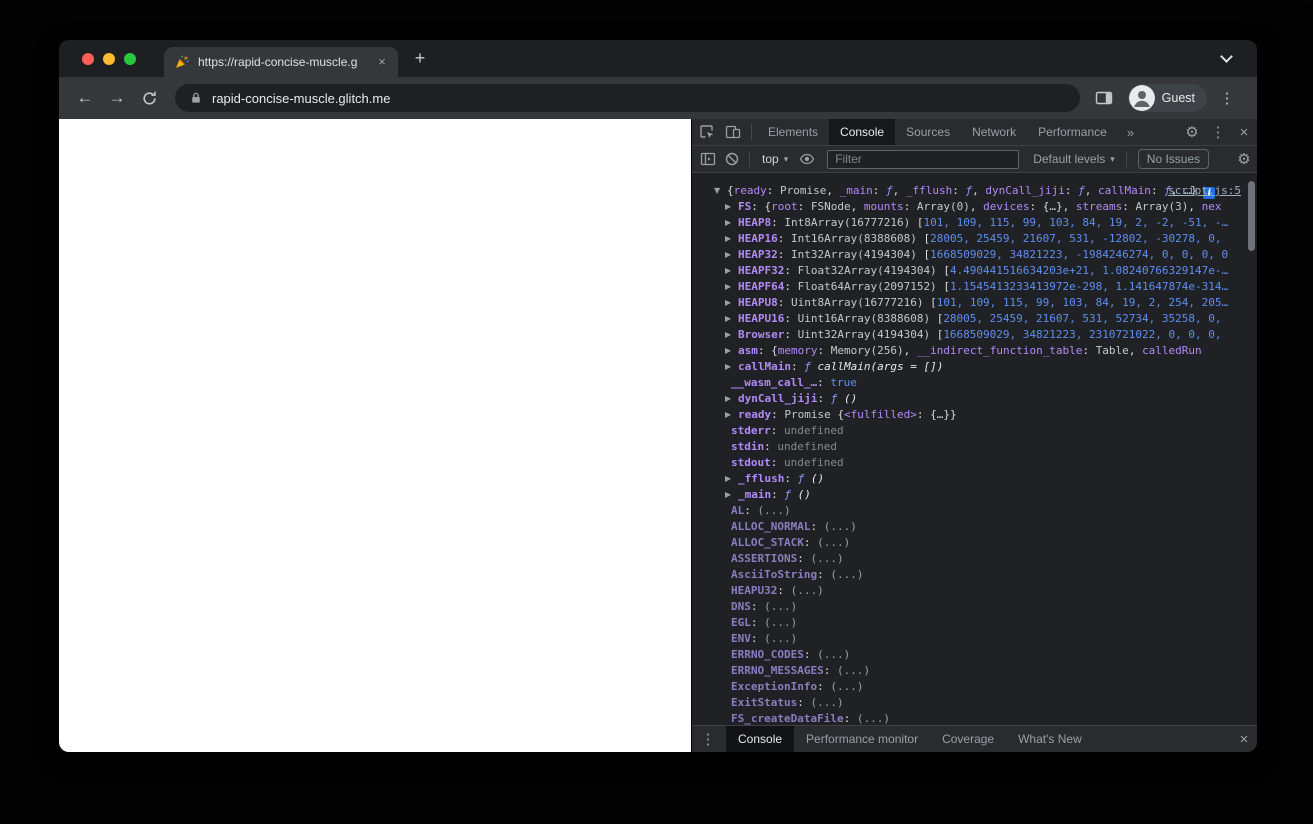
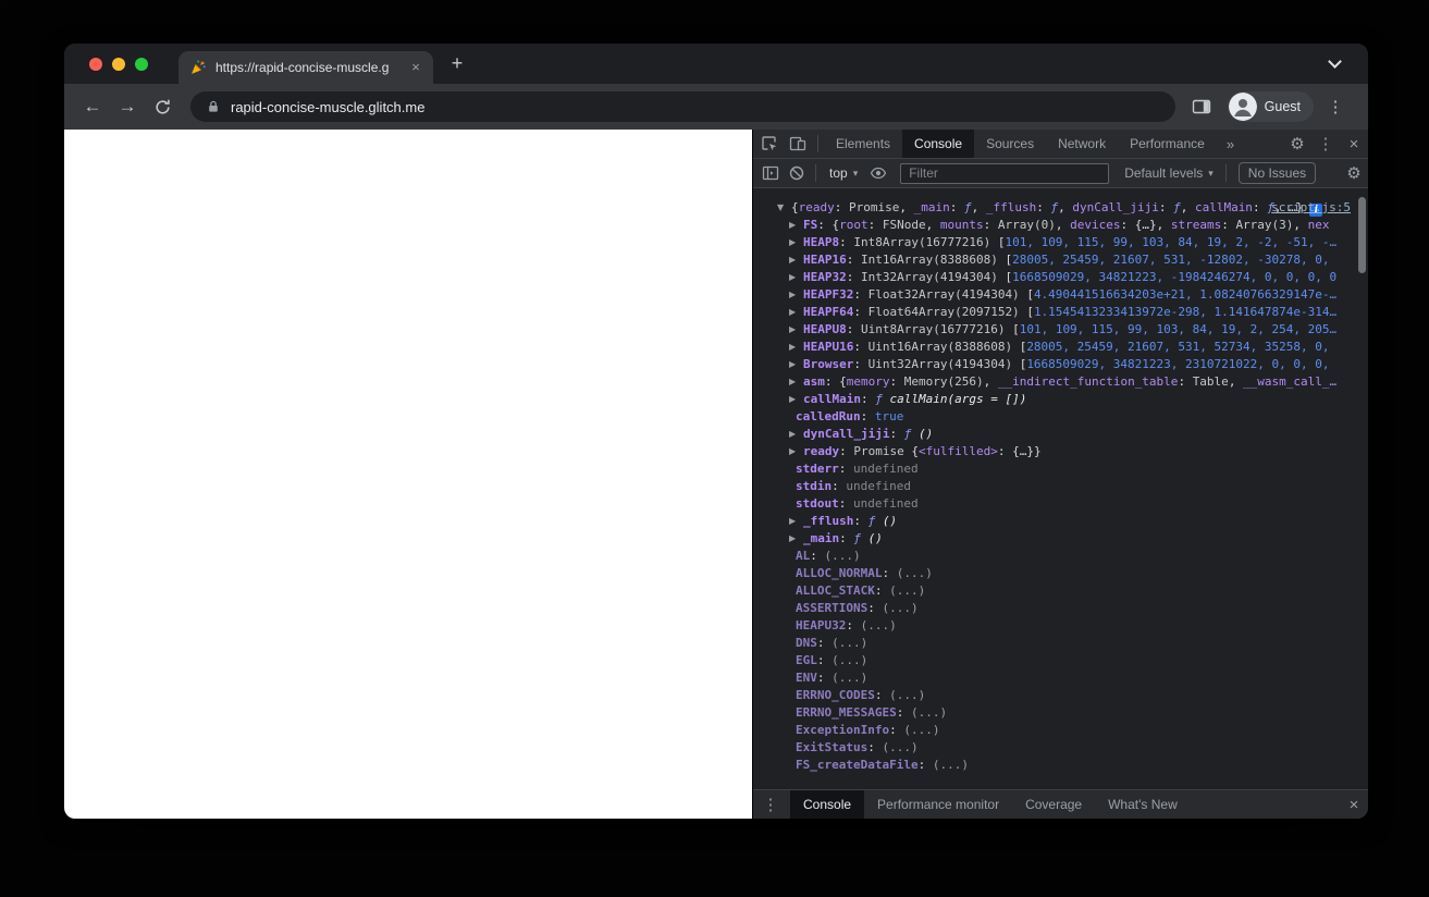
  https://rapid-concise-muscle.g
  ×
  +
  ←
  →
  rapid-concise-muscle.glitch.me
  Guest
  ⋮
  Elements
  Console
  Sources
  Network
  Performance
  »
  ⚙
  ⋮
  ×
  top
  ▾
  Filter
  Default levels
  ▾
  No Issues
  ⚙
  ▼ {ready: Promise, _main: ƒ, _fflush: ƒ, dynCall_jiji: ƒ, callMain: ƒ, …} i
  script.js:5
  ▶ FS: {root: FSNode, mounts: Array(0), devices: {…}, streams: Array(3), nex
  ▶ HEAP8: Int8Array(16777216) [101, 109, 115, 99, 103, 84, 19, 2, -2, -51, -…
  ▶ HEAP16: Int16Array(8388608) [28005, 25459, 21607, 531, -12802, -30278, 0,
  ▶ HEAP32: Int32Array(4194304) [1668509029, 34821223, -1984246274, 0, 0, 0, 0
  ▶ HEAPF32: Float32Array(4194304) [4.490441516634203e+21, 1.08240766329147e-…
  ▶ HEAPF64: Float64Array(2097152) [1.1545413233413972e-298, 1.141647874e-314…
  ▶ HEAPU8: Uint8Array(16777216) [101, 109, 115, 99, 103, 84, 19, 2, 254, 205…
  ▶ HEAPU16: Uint16Array(8388608) [28005, 25459, 21607, 531, 52734, 35258, 0,
  ▶ Browser: Uint32Array(4194304) [1668509029, 34821223, 2310721022, 0, 0, 0,
- ▶ asm: {memory: Memory(256), __indirect_function_table: Table, calledRun
+ ▶ asm: {memory: Memory(256), __indirect_function_table: Table, __wasm_call_…
  ▶ callMain: ƒ callMain(args = [])
- __wasm_call_…: true
+ calledRun: true
  ▶ dynCall_jiji: ƒ ()
  ▶ ready: Promise {<fulfilled>: {…}}
  stderr: undefined
  stdin: undefined
  stdout: undefined
  ▶ _fflush: ƒ ()
  ▶ _main: ƒ ()
  AL: (...)
  ALLOC_NORMAL: (...)
  ALLOC_STACK: (...)
  ASSERTIONS: (...)
- AsciiToString: (...)
  HEAPU32: (...)
  DNS: (...)
  EGL: (...)
  ENV: (...)
  ERRNO_CODES: (...)
  ERRNO_MESSAGES: (...)
  ExceptionInfo: (...)
  ExitStatus: (...)
  FS_createDataFile: (...)
  ⋮
  Console
  Performance monitor
  Coverage
  What's New
  ×
